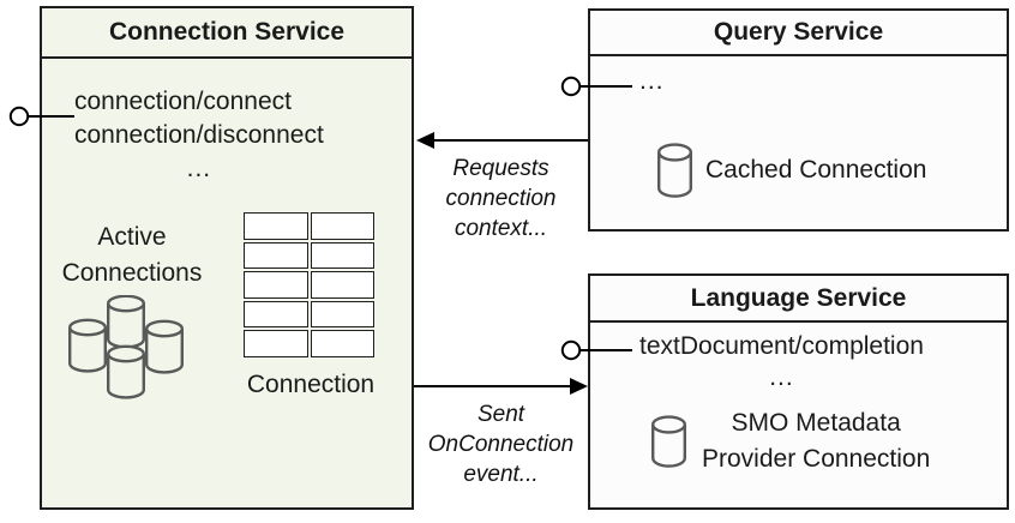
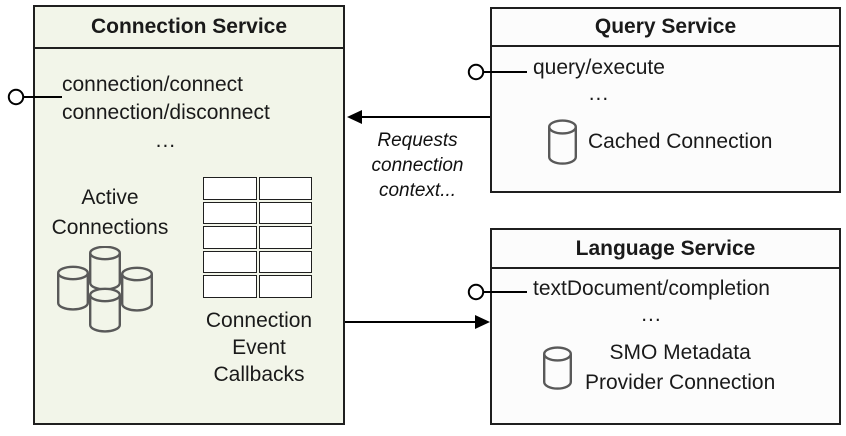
  Connection Service
  connection/connect
  connection/disconnect
  ...
  Active
  Connections
  Connection
+ Event
+ Callbacks
  Query Service
+ query/execute
  ...
  Cached Connection
  Language Service
  textDocument/completion
  ...
  SMO Metadata
  Provider Connection
  Requests
  connection
  context...
- Sent
- OnConnection
- event...
